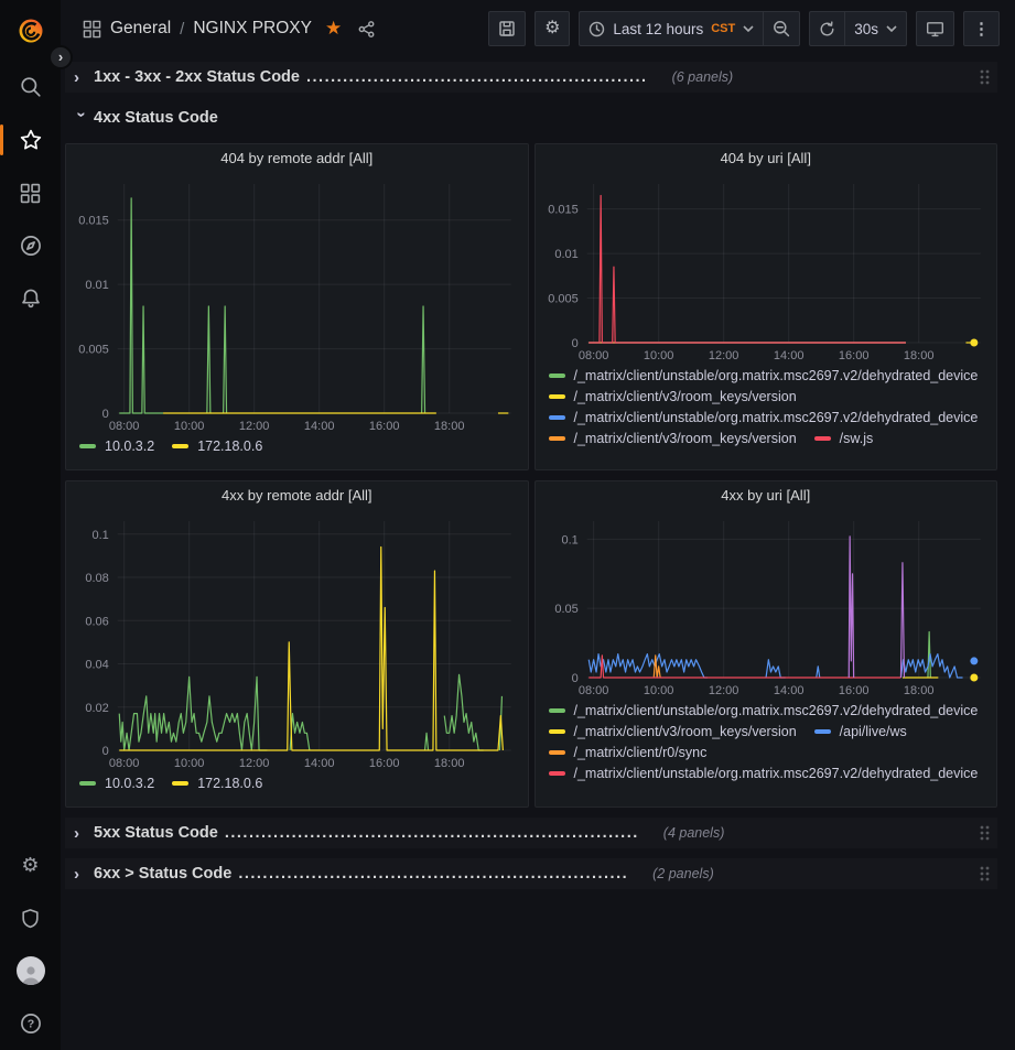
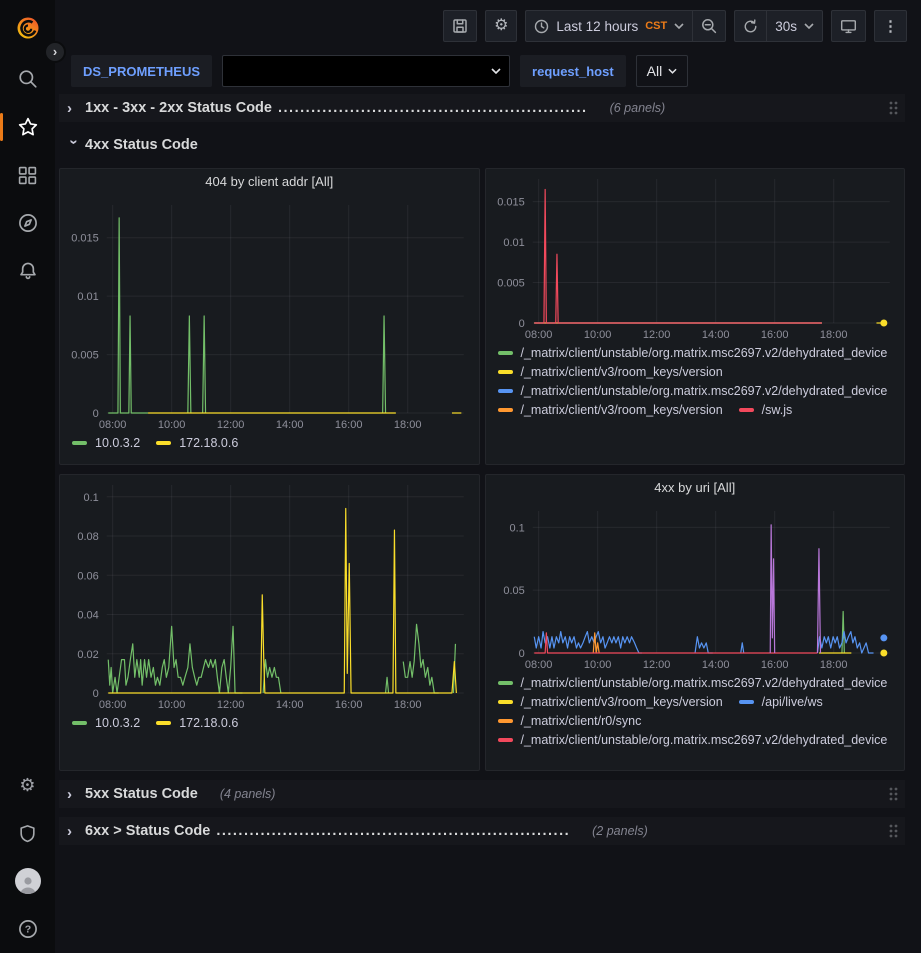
  ⚙
  ?
  ›
- General
- /
- NGINX PROXY
- ★
  ⚙
  Last 12 hours
  CST
  30s
  ⋮
+ DS_PROMETHEUS
+ request_host
+ All
  ›
  1xx - 3xx - 2xx Status Code
  ........................................................
  (6 panels)
  4xx Status Code
- 404 by remote addr [All]
+ 404 by client addr [All]
  08:00
  10:00
  12:00
  14:00
  16:00
  18:00
  0
  0.005
  0.01
  0.015
  10.0.3.2
  172.18.0.6
- 404 by uri [All]
  08:00
  10:00
  12:00
  14:00
  16:00
  18:00
  0
  0.005
  0.01
  0.015
  /_matrix/client/unstable/org.matrix.msc2697.v2/dehydrated_device
  /_matrix/client/v3/room_keys/version
  /_matrix/client/unstable/org.matrix.msc2697.v2/dehydrated_device
  /_matrix/client/v3/room_keys/version
  /sw.js
- 4xx by remote addr [All]
  08:00
  10:00
  12:00
  14:00
  16:00
  18:00
  0
  0.02
  0.04
  0.06
  0.08
  0.1
  10.0.3.2
  172.18.0.6
  4xx by uri [All]
  08:00
  10:00
  12:00
  14:00
  16:00
  18:00
  0
  0.05
  0.1
  /_matrix/client/unstable/org.matrix.msc2697.v2/dehydrated_device
  /_matrix/client/v3/room_keys/version
  /api/live/ws
  /_matrix/client/r0/sync
  /_matrix/client/unstable/org.matrix.msc2697.v2/dehydrated_device
  ›
  5xx Status Code
- ....................................................................
  (4 panels)
  ›
  6xx > Status Code
  ................................................................
  (2 panels)
